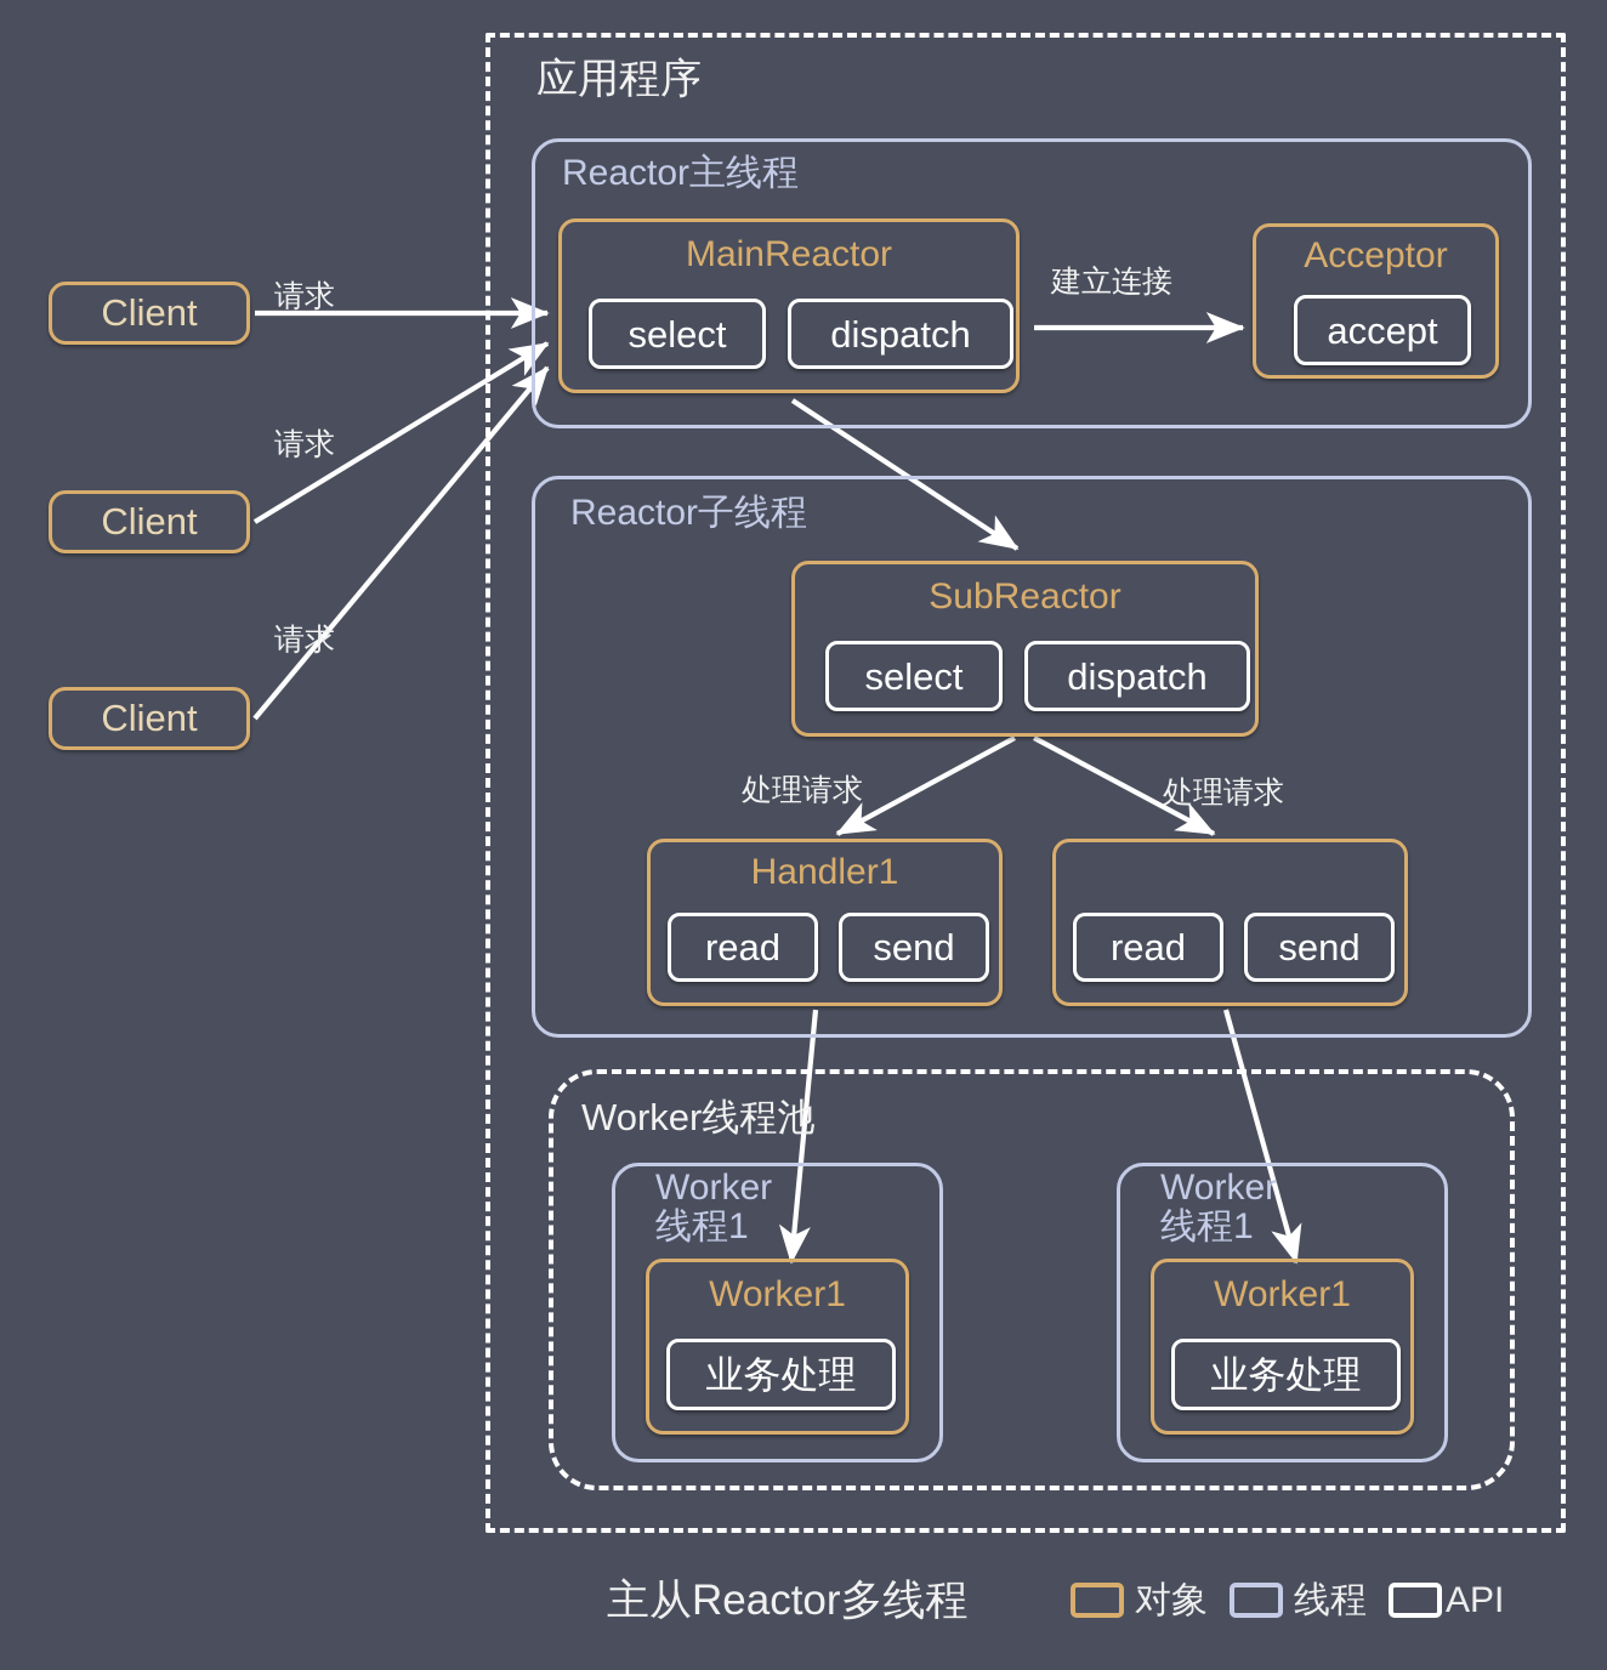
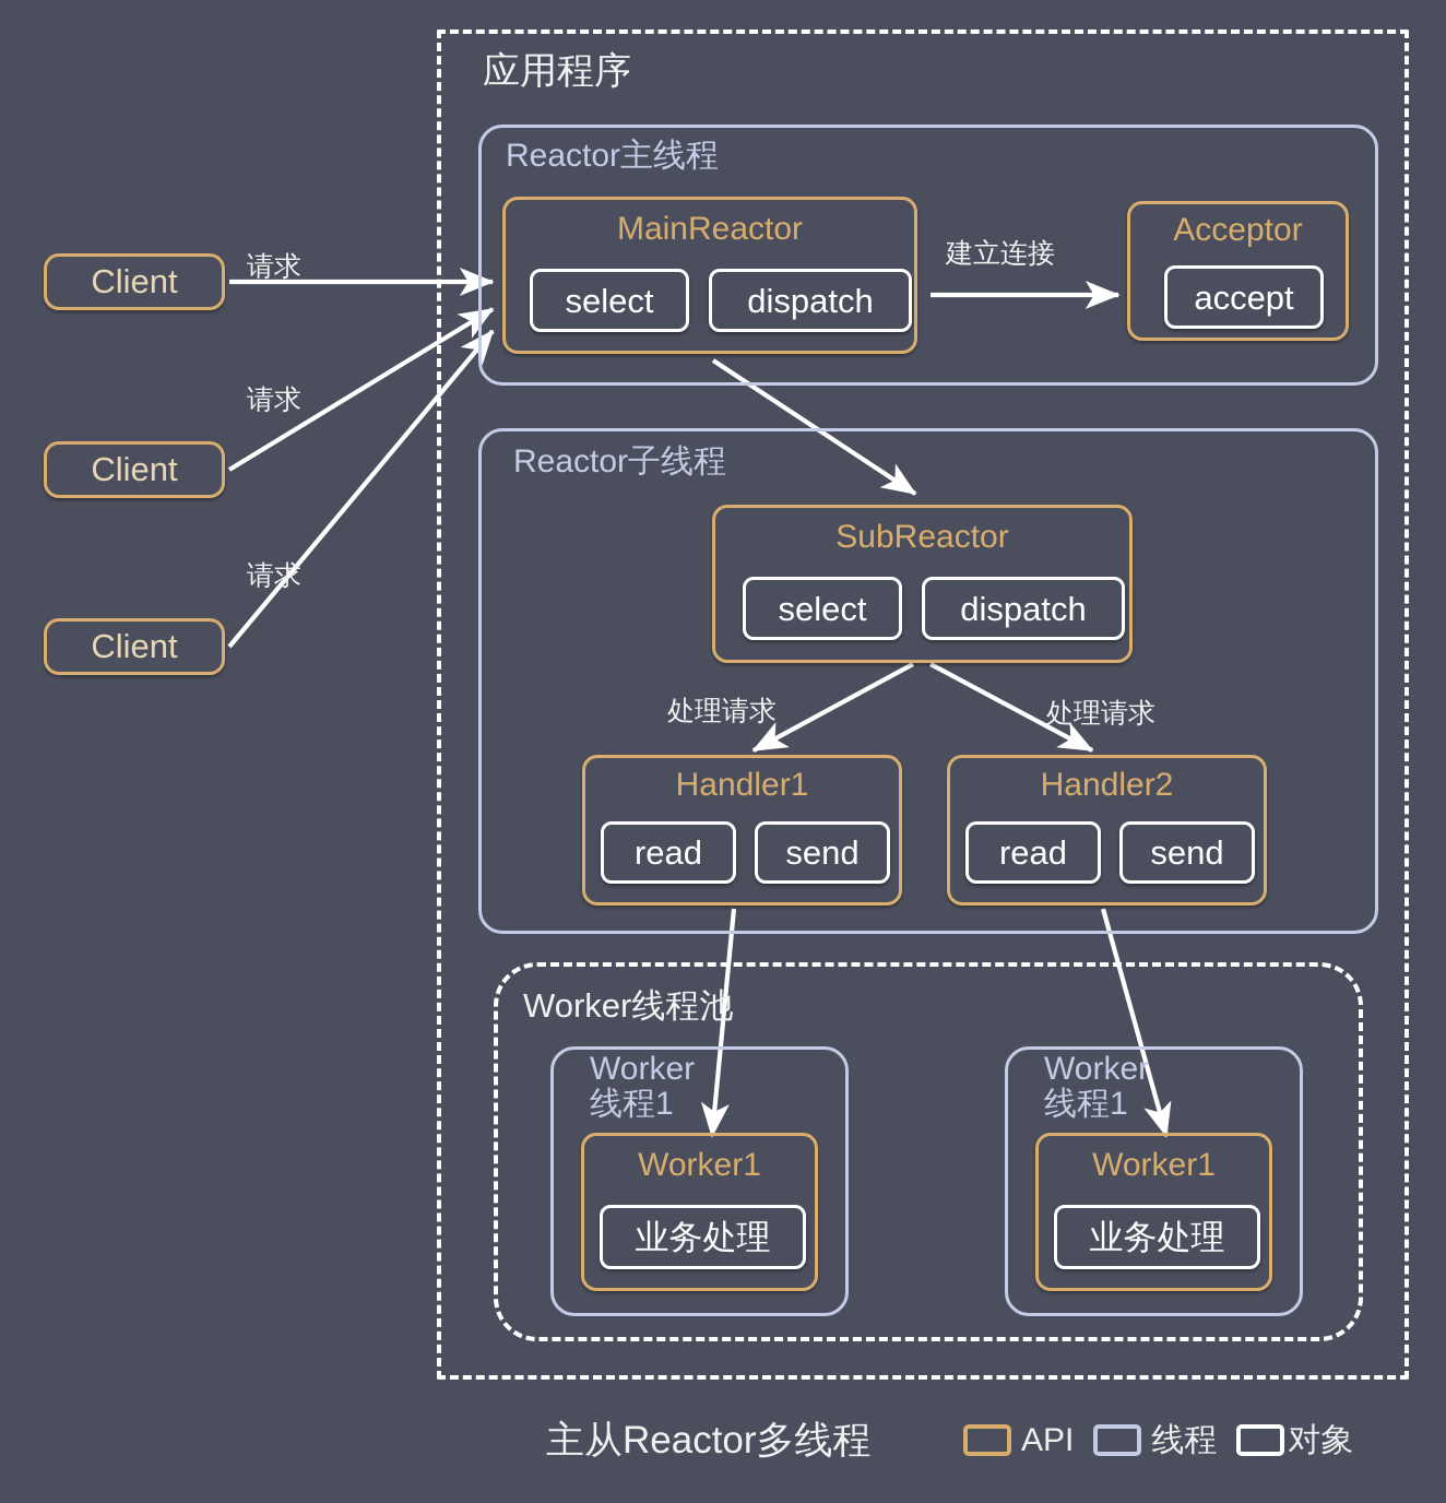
  应用程序
  Reactor主线程
  MainReactor
  select
  dispatch
  建立连接
  Acceptor
  accept
  Reactor子线程
  SubReactor
  select
  dispatch
  处理请求
  处理请求
  Handler1
  read
  send
+ Handler2
  read
  send
  Worker线程池
  Worker
  线程1
  Worker1
  业务处理
  Worker
  线程1
  Worker1
  业务处理
  Client
  请求
  Client
  请求
  Client
  请求
  主从Reactor多线程
- 对象
+ API
  线程
- API
+ 对象
